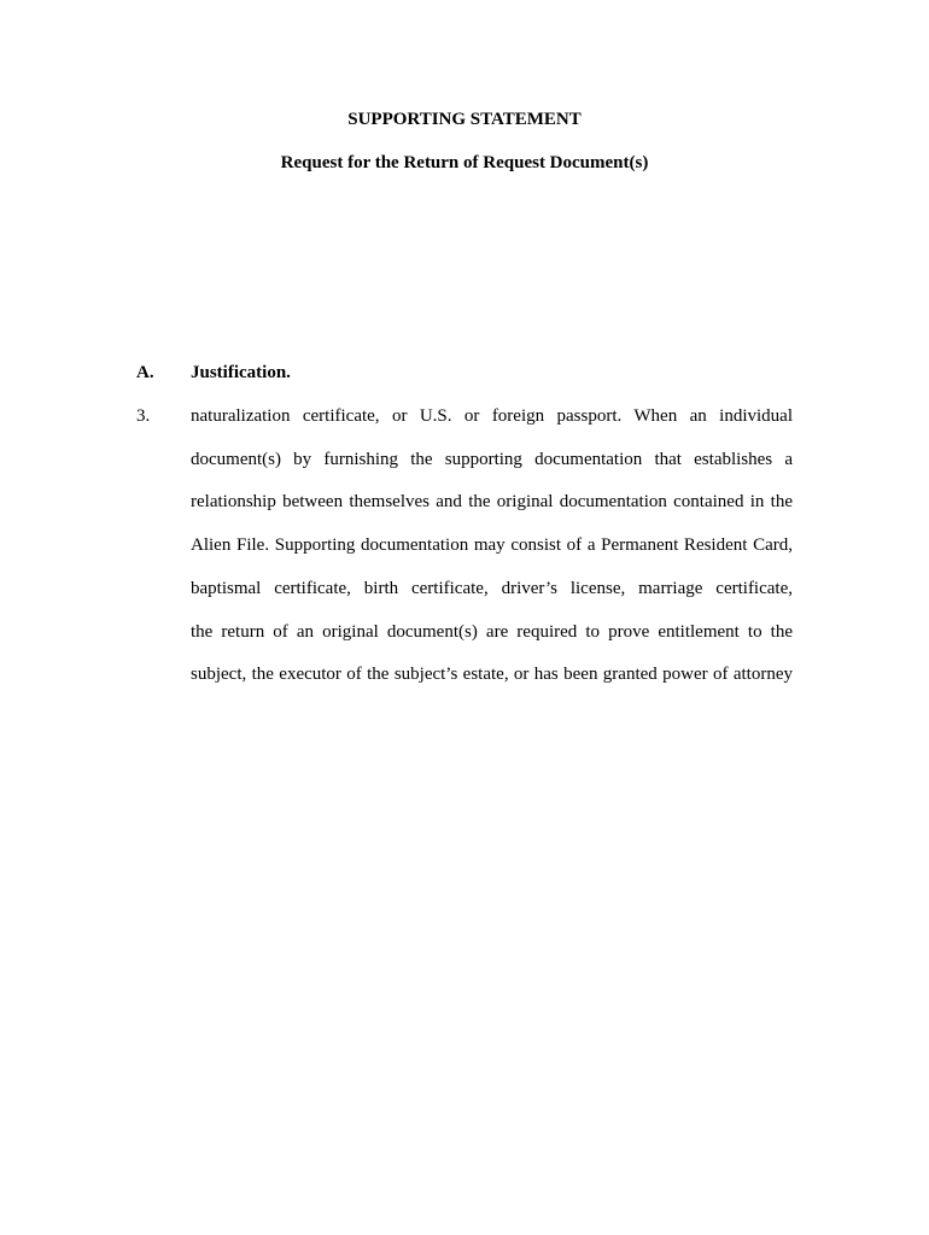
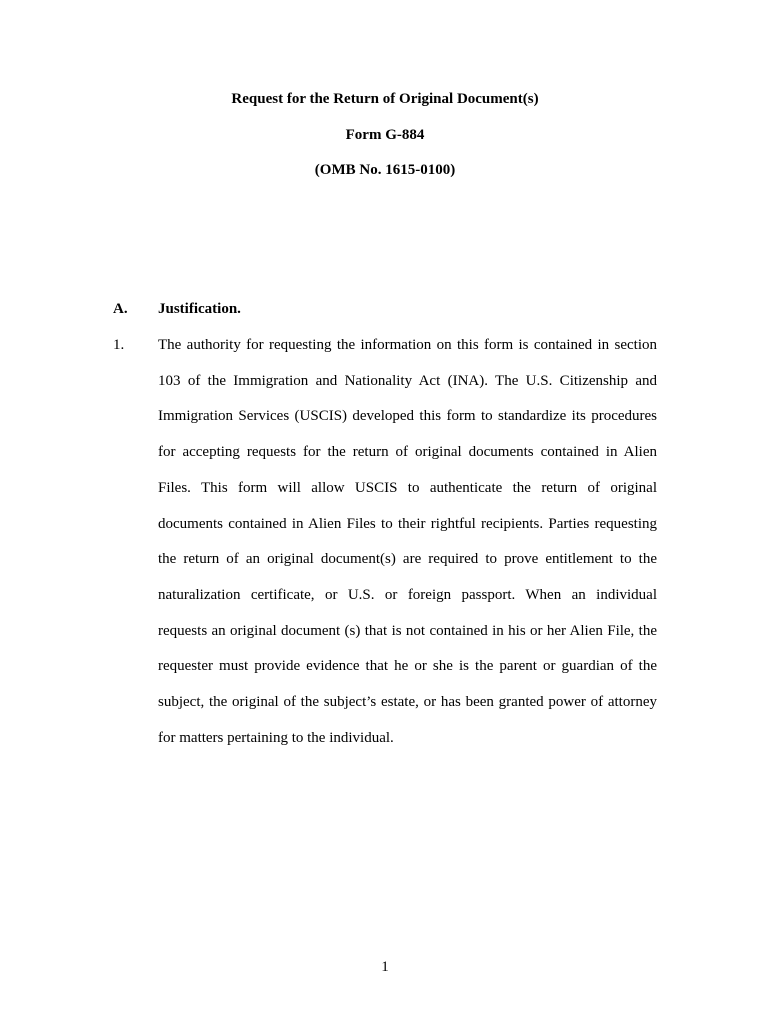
- SUPPORTING STATEMENT
- Request for the Return of Request Document(s)
+ Request for the Return of Original Document(s)
+ Form G-884
+ (OMB No. 1615-0100)
  A.
  Justification.
- 3.
+ 1.
+ The authority for requesting the information on this form is contained in section
+ 103 of the Immigration and Nationality Act (INA). The U.S. Citizenship and
+ Immigration Services (USCIS) developed this form to standardize its procedures
+ for accepting requests for the return of original documents contained in Alien
+ Files. This form will allow USCIS to authenticate the return of original
+ documents contained in Alien Files to their rightful recipients. Parties requesting
- naturalization certificate, or U.S. or foreign passport. When an individual
+ the return of an original document(s) are required to prove entitlement to the
- document(s) by furnishing the supporting documentation that establishes a
- relationship between themselves and the original documentation contained in the
- Alien File. Supporting documentation may consist of a Permanent Resident Card,
- baptismal certificate, birth certificate, driver’s license, marriage certificate,
- the return of an original document(s) are required to prove entitlement to the
+ naturalization certificate, or U.S. or foreign passport. When an individual
+ requests an original document (s) that is not contained in his or her Alien File, the
+ requester must provide evidence that he or she is the parent or guardian of the
- subject, the executor of the subject’s estate, or has been granted power of attorney
+ subject, the original of the subject’s estate, or has been granted power of attorney
+ for matters pertaining to the individual.
+ 1
